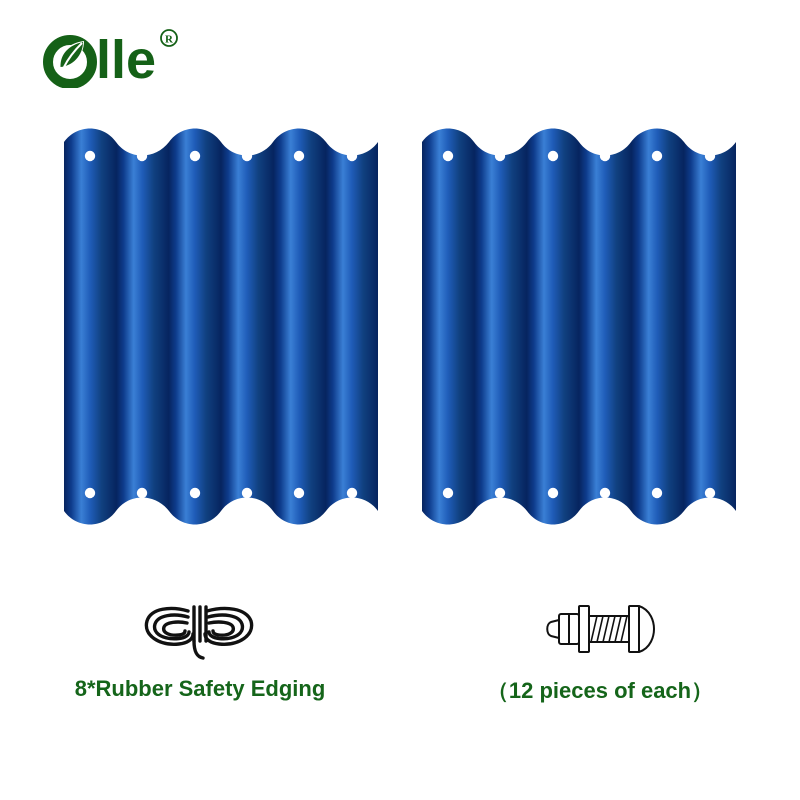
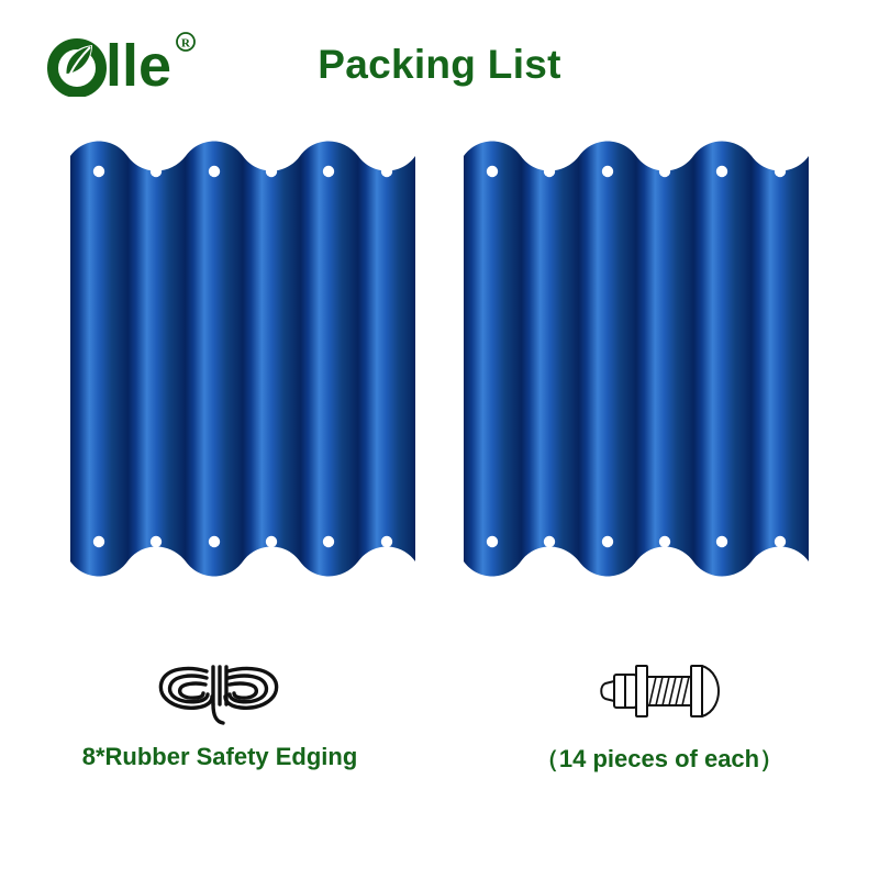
  lle
  R
+ Packing List
  8*Rubber Safety Edging
- （12 pieces of each）
+ （14 pieces of each）
